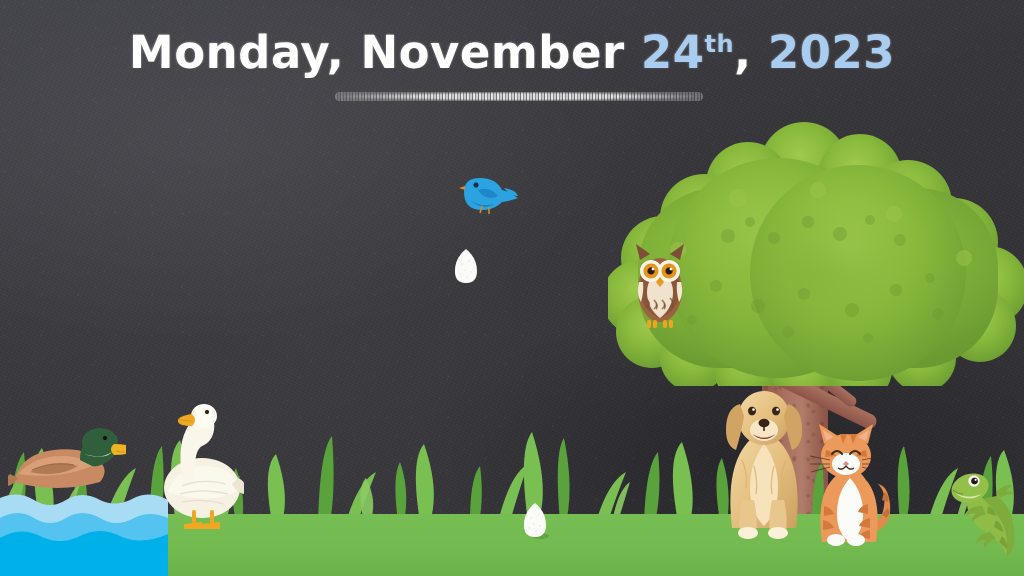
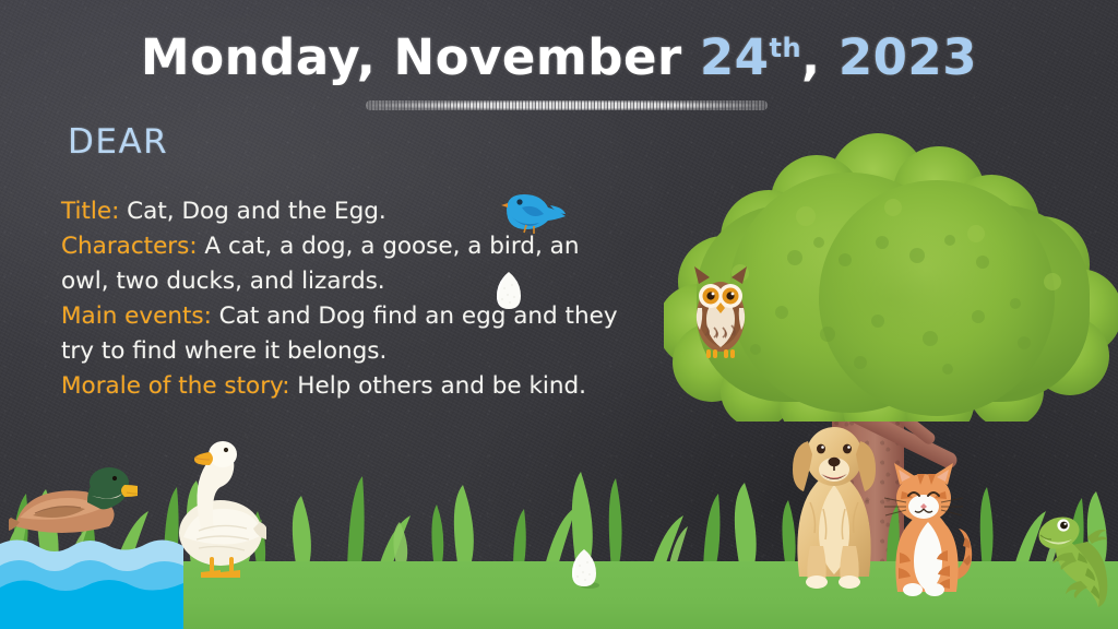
  Monday, November 24th, 2023
+ DEAR
+ Title: Cat, Dog and the Egg.
+ Characters: A cat, a dog, a goose, a bird, an owl, two ducks, and lizards.
+ Main events: Cat and Dog find an egg and they try to find where it belongs.
+ Morale of the story: Help others and be kind.
